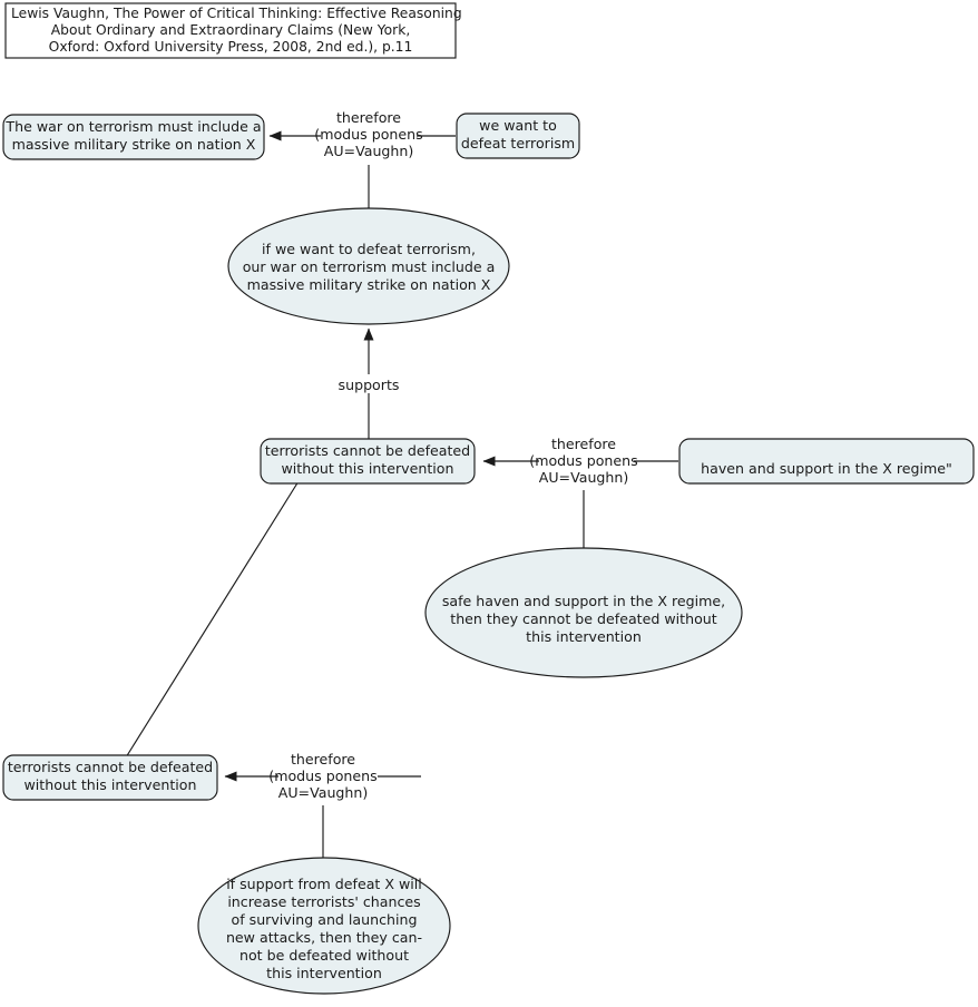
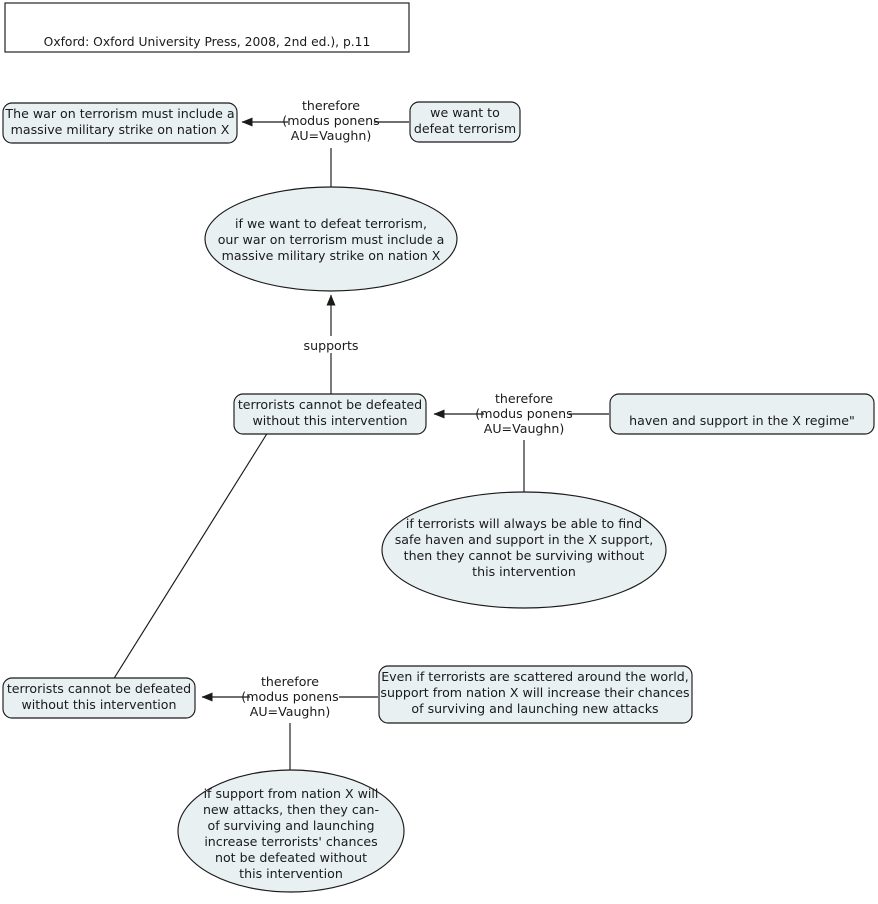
- Lewis Vaughn, The Power of Critical Thinking: Effective Reasoning
- About Ordinary and Extraordinary Claims (New York,
  Oxford: Oxford University Press, 2008, 2nd ed.), p.11
  The war on terrorism must include a
  massive military strike on nation X
  we want to
  defeat terrorism
  therefore
  (modus ponens
  AU=Vaughn)
  if we want to defeat terrorism,
  our war on terrorism must include a
  massive military strike on nation X
  supports
  terrorists cannot be defeated
  without this intervention
  therefore
  (modus ponens
  AU=Vaughn)
  haven and support in the X regime"
+ if terrorists will always be able to find
- safe haven and support in the X regime,
+ safe haven and support in the X support,
- then they cannot be defeated without
+ then they cannot be surviving without
  this intervention
  terrorists cannot be defeated
  without this intervention
  therefore
  (modus ponens
  AU=Vaughn)
+ Even if terrorists are scattered around the world,
+ support from nation X will increase their chances
+ of surviving and launching new attacks
- if support from defeat X will
+ if support from nation X will
- increase terrorists' chances
+ new attacks, then they can-
  of surviving and launching
- new attacks, then they can-
+ increase terrorists' chances
  not be defeated without
  this intervention
